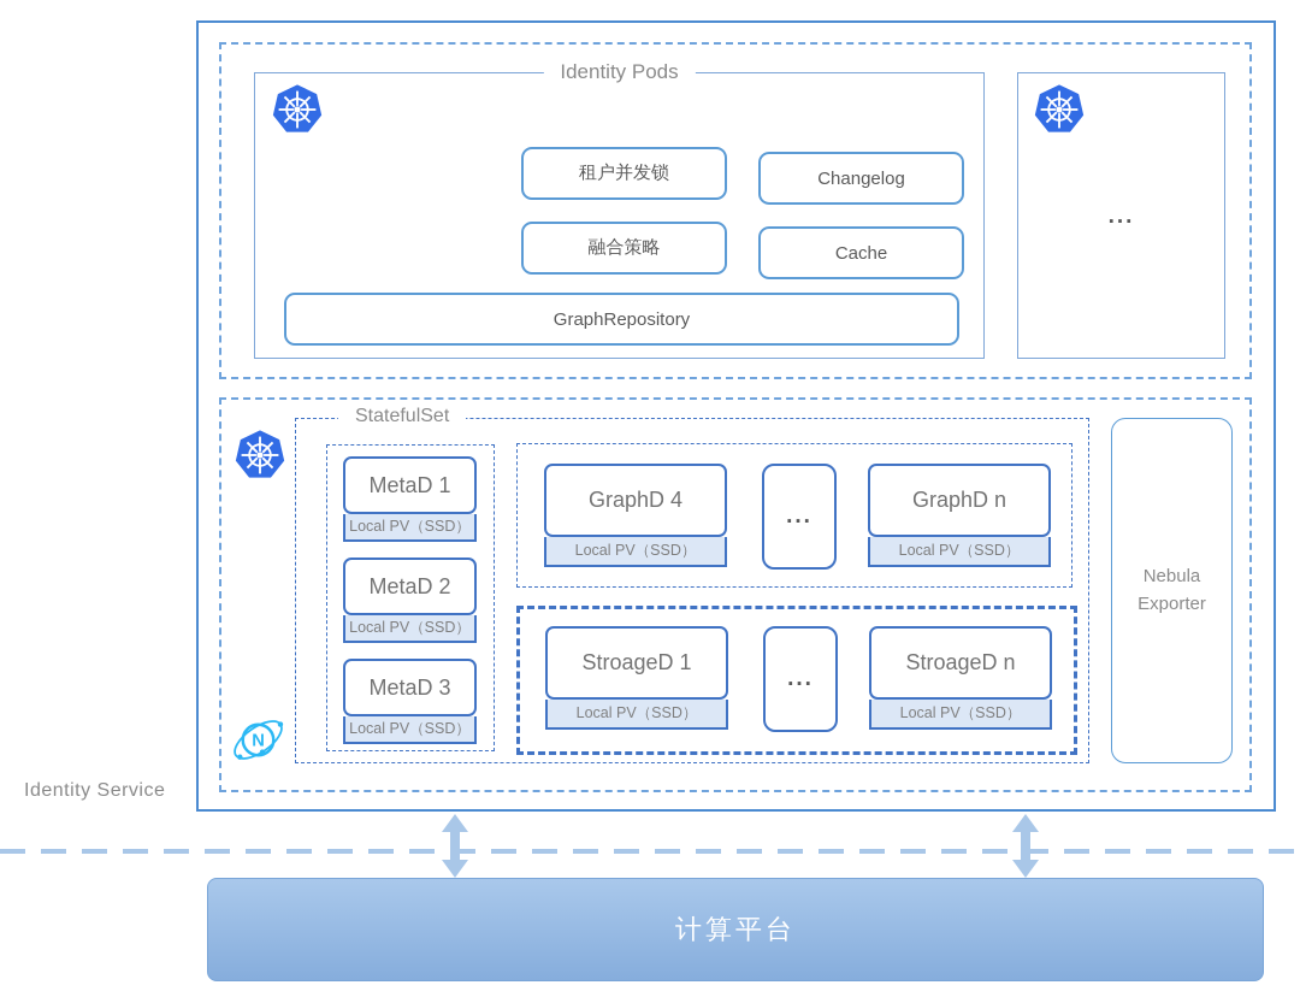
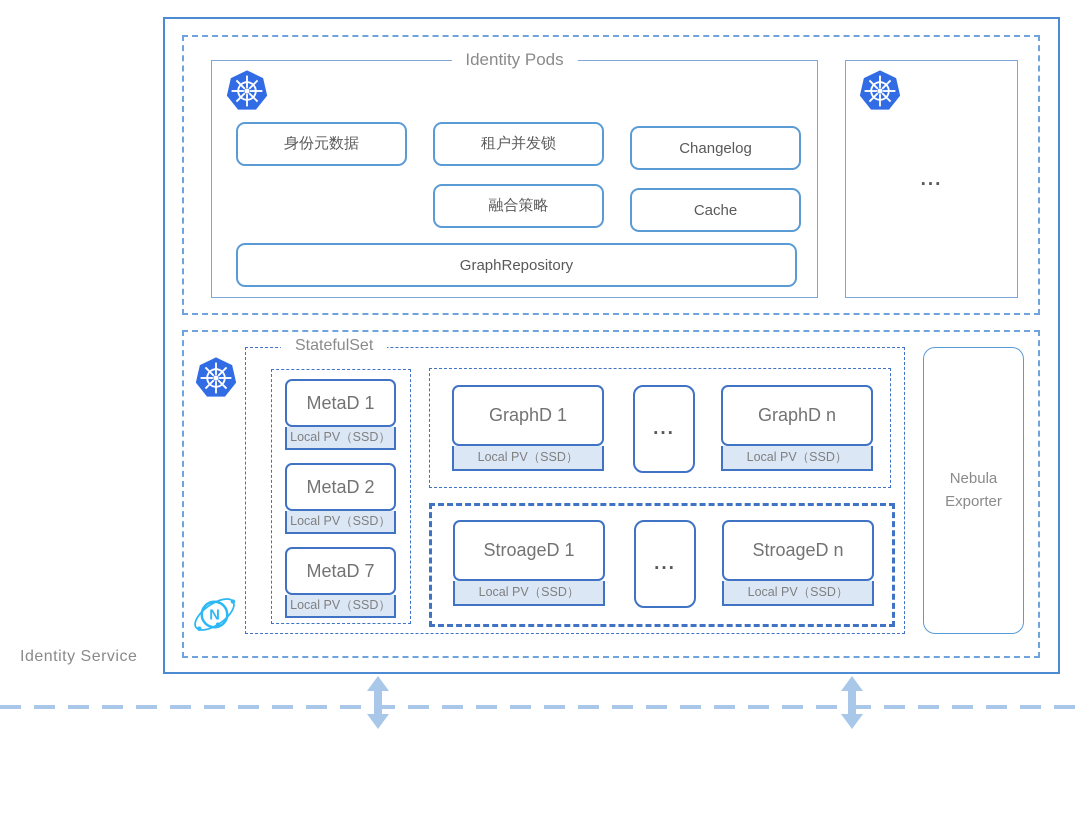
  Identity Service
  Identity Pods
+ 身份元数据
  租户并发锁
  Changelog
  融合策略
  Cache
  GraphRepository
  ...
  StatefulSet
  MetaD 1
  Local PV（SSD）
  MetaD 2
  Local PV（SSD）
- MetaD 3
+ MetaD 7
  Local PV（SSD）
- GraphD 4
+ GraphD 1
  Local PV（SSD）
  ...
  GraphD n
  Local PV（SSD）
  StroageD 1
  Local PV（SSD）
  ...
  StroageD n
  Local PV（SSD）
  Nebula Exporter
- 计算平台
